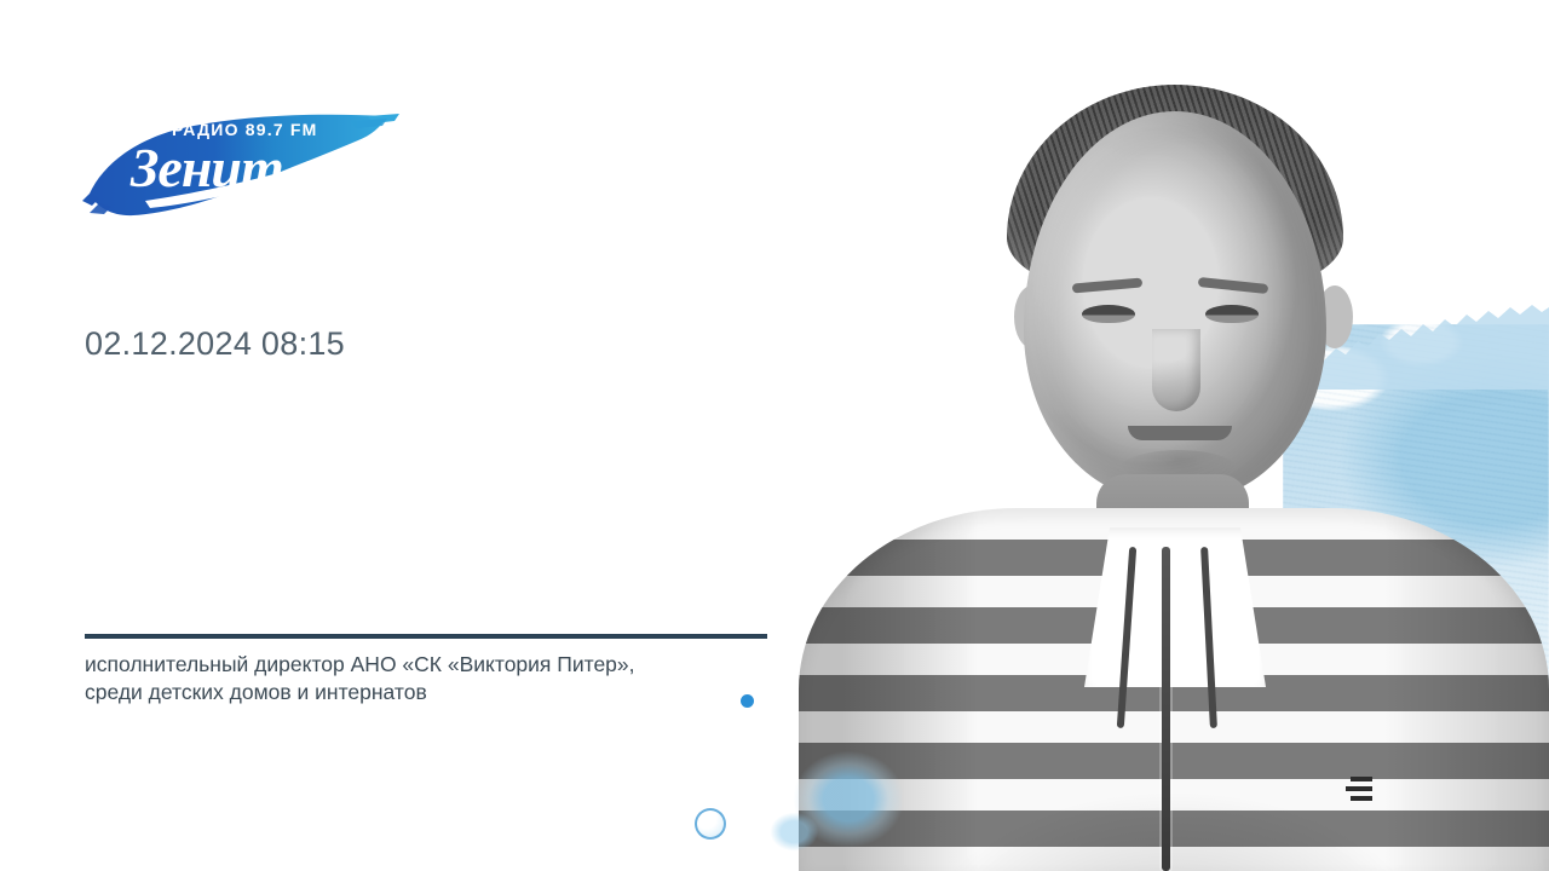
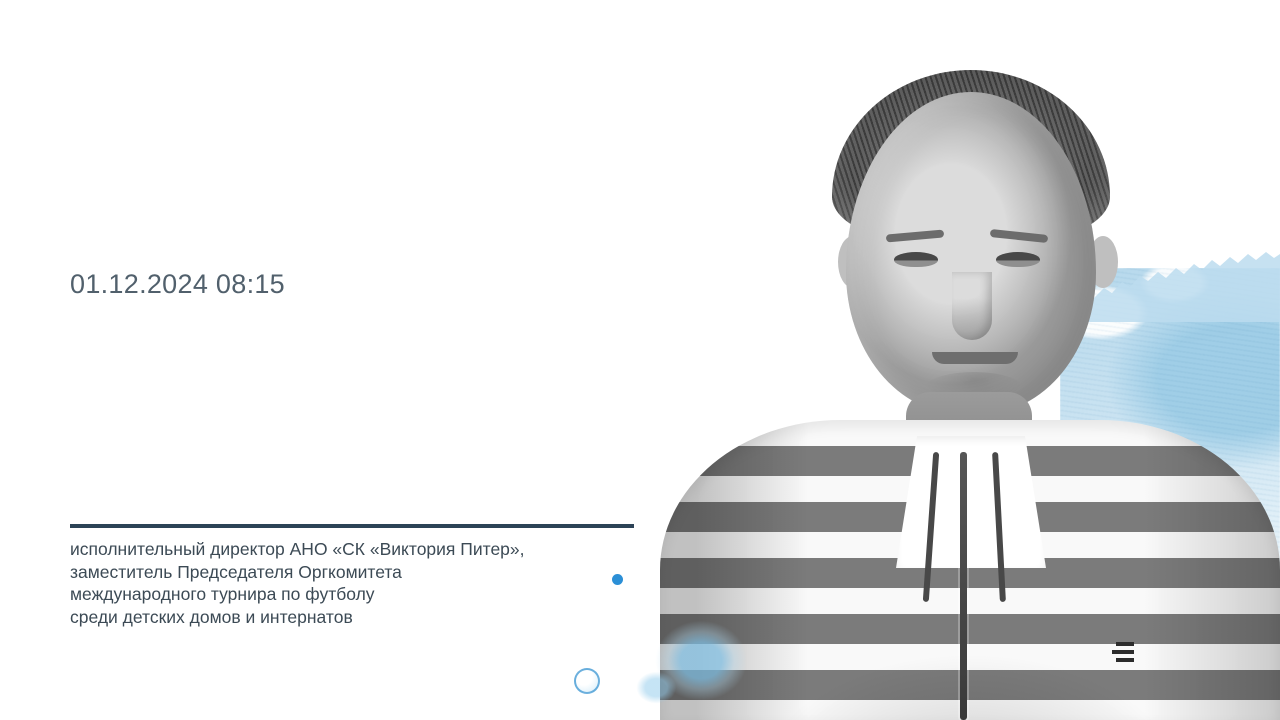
- РАДИО 89.7 FM
- Зенит
- 02.12.2024 08:15
+ 01.12.2024 08:15
  исполнительный директор АНО «СК «Виктория Питер»,
+ заместитель Председателя Оргкомитета
+ международного турнира по футболу
  среди детских домов и интернатов
